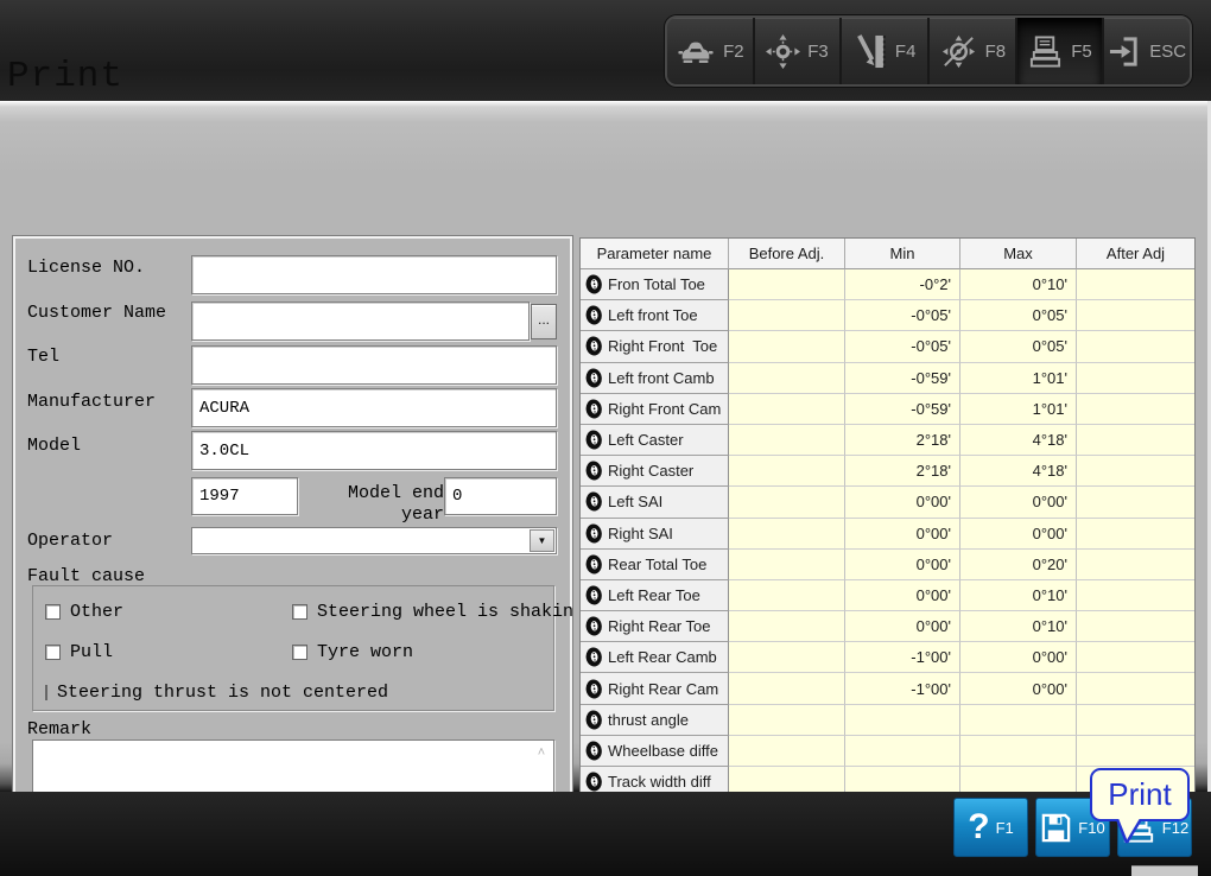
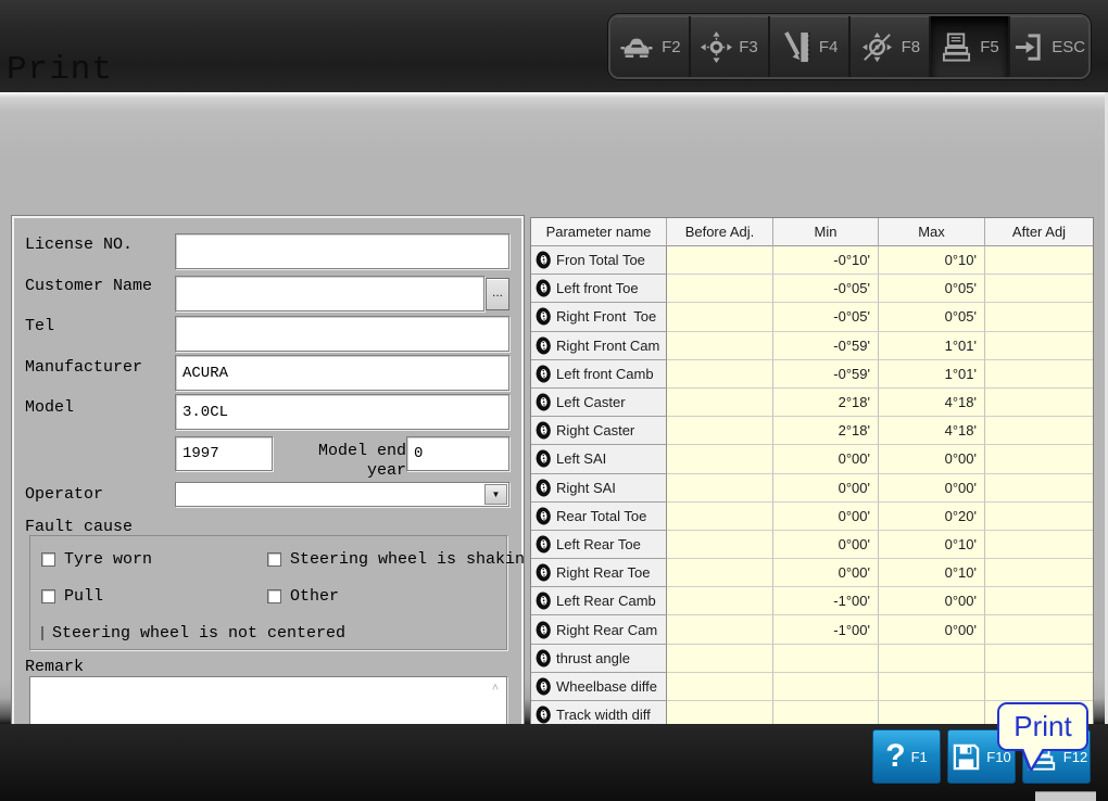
  Print
  F2
  F3
  F4
  F8
  F5
  ESC
  License NO.
  Customer Name
  ...
  Tel
  Manufacturer
  ACURA
  Model
  3.0CL
  1997
  Model end year
  0
  Operator
  ▼
  Fault cause
- Other
+ Tyre worn
  Steering wheel is shakin
  Pull
- Tyre worn
+ Other
- Steering thrust is not centered
+ Steering wheel is not centered
  Remark
  ˄
  Parameter name
  Before Adj.
  Min
  Max
  After Adj
  Fron Total Toe
- -0°2'
+ -0°10'
  0°10'
  Left front Toe
  -0°05'
  0°05'
  Right Front Toe
  -0°05'
  0°05'
- Left front Camb
+ Right Front Cam
  -0°59'
  1°01'
- Right Front Cam
+ Left front Camb
  -0°59'
  1°01'
  Left Caster
  2°18'
  4°18'
  Right Caster
  2°18'
  4°18'
  Left SAI
  0°00'
  0°00'
  Right SAI
  0°00'
  0°00'
  Rear Total Toe
  0°00'
  0°20'
  Left Rear Toe
  0°00'
  0°10'
  Right Rear Toe
  0°00'
  0°10'
  Left Rear Camb
  -1°00'
  0°00'
  Right Rear Cam
  -1°00'
  0°00'
  thrust angle
  Wheelbase diffe
  Track width diff
  ?
  F1
  F10
  F12
  Print
